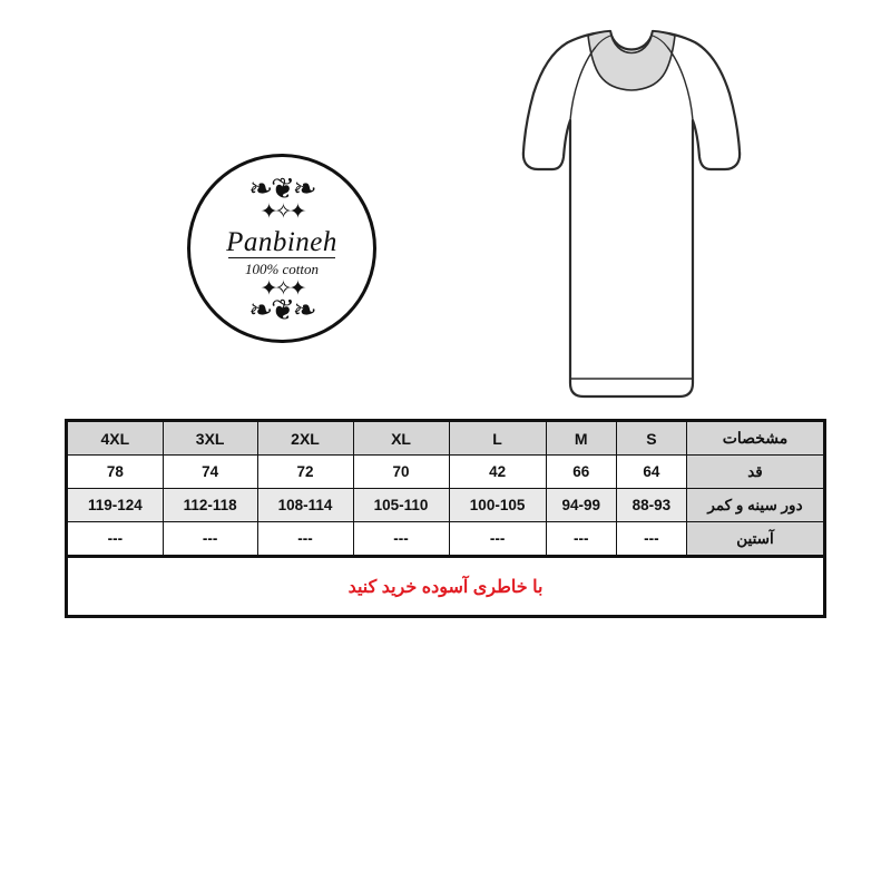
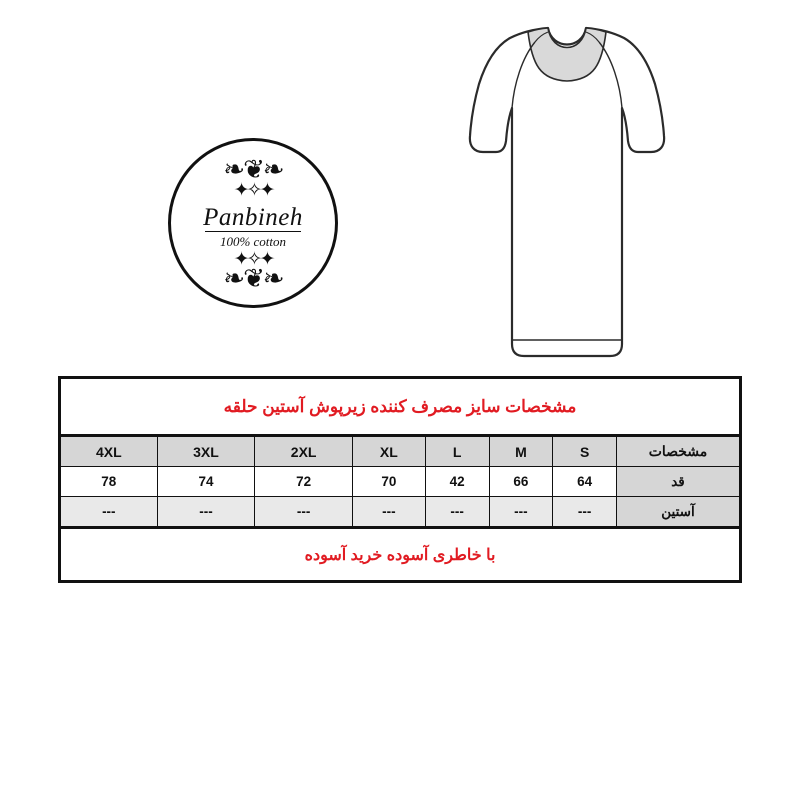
  ❧❦❧
  ✦✧✦
  Panbineh
  100% cotton
  ✦✧✦
  ❧❦❧
+ مشخصات سایز مصرف کننده زیرپوش آستین حلقه
  مشخصات	S	M	L	XL	2XL	3XL	4XL
  قد	64	66	42	70	72	74	78
- دور سینه و کمر	88-93	94-99	100-105	105-110	108-114	112-118	119-124
  آستین	---	---	---	---	---	---	---
- با خاطری آسوده خرید کنید
+ با خاطری آسوده خرید آسوده
